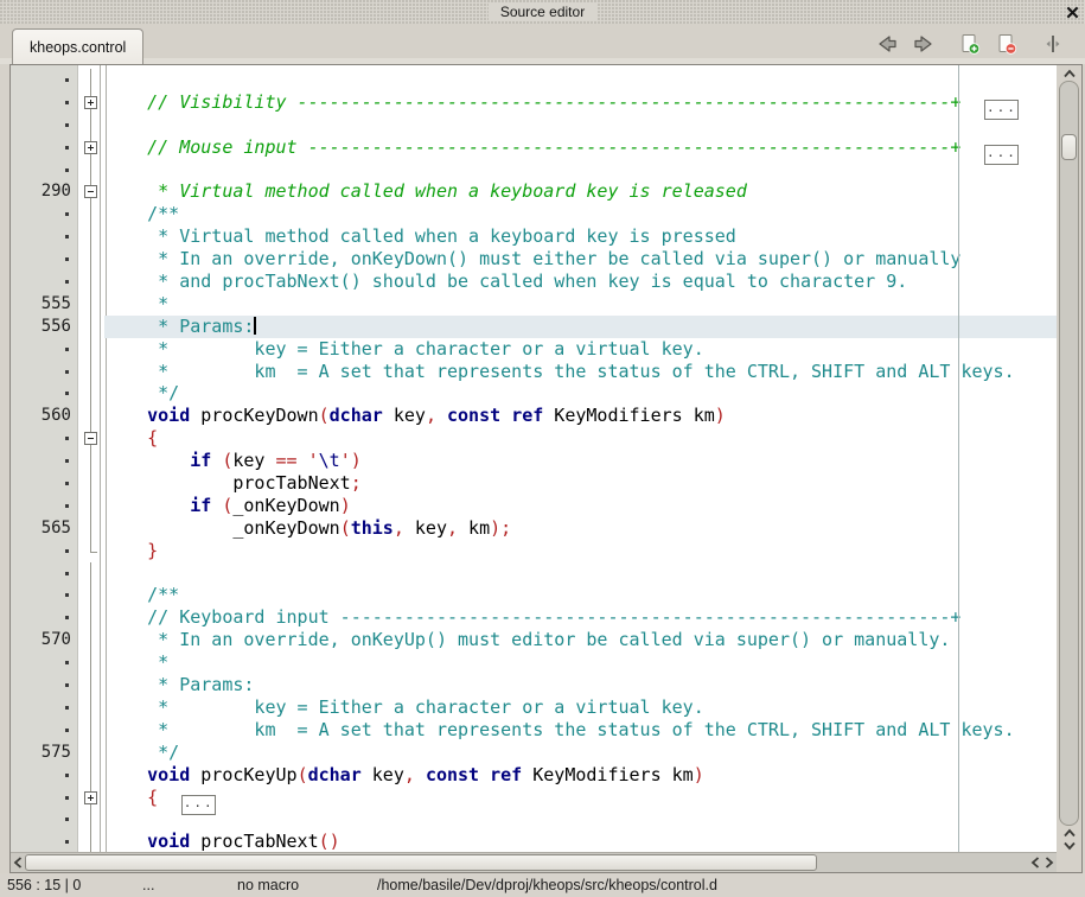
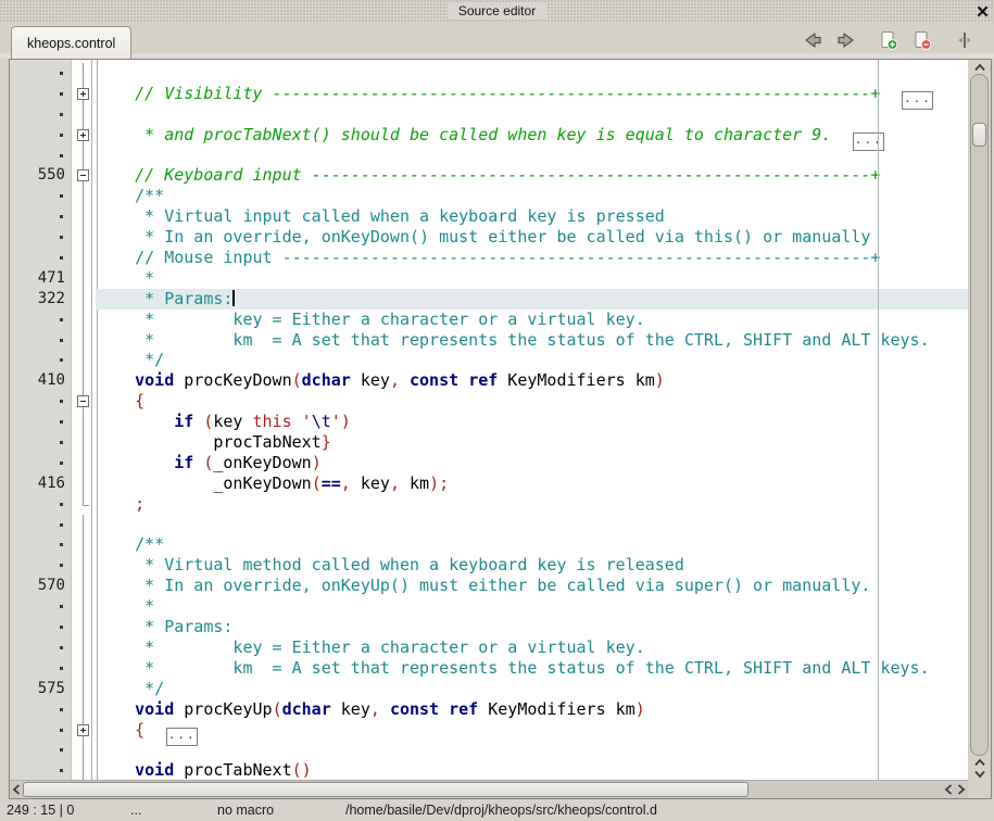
  Source editor
  kheops.control
  // Visibility -------------------------------------------------------------+ ...
- // Mouse input ------------------------------------------------------------+ ...
+ * and procTabNext() should be called when key is equal to character 9. ..
- 290
+ 550
- * Virtual method called when a keyboard key is released
+ // Keyboard input ---------------------------------------------------------+
  /**
- * Virtual method called when a keyboard key is pressed
+ * Virtual input called when a keyboard key is pressed
- * In an override, onKeyDown() must either be called via super() or manually
+ * In an override, onKeyDown() must either be called via this() or manually
- * and procTabNext() should be called when key is equal to character 9.
+ // Mouse input ------------------------------------------------------------+
- 555
+ 471
  *
- 556
+ 322
  * Params:
  * key = Either a character or a virtual key.
  * km = A set that represents the status of the CTRL, SHIFT and ALT keys.
  */
- 560
+ 410
  void procKeyDown(dchar key, const ref KeyModifiers km)
  {
- if (key == '\t')
+ if (key this '\t')
- procTabNext;
+ procTabNext}
  if (_onKeyDown)
- 565
+ 416
- _onKeyDown(this, key, km);
+ _onKeyDown(==, key, km);
- }
+ ;
  /**
- // Keyboard input ---------------------------------------------------------+
+ * Virtual method called when a keyboard key is released
  570
- * In an override, onKeyUp() must editor be called via super() or manually.
+ * In an override, onKeyUp() must either be called via super() or manually.
  *
  * Params:
  * key = Either a character or a virtual key.
  * km = A set that represents the status of the CTRL, SHIFT and ALT keys.
  575
  */
  void procKeyUp(dchar key, const ref KeyModifiers km)
  { ...
  void procTabNext()
- 556 : 15 | 0
+ 249 : 15 | 0
  ...
  no macro
  /home/basile/Dev/dproj/kheops/src/kheops/control.d
